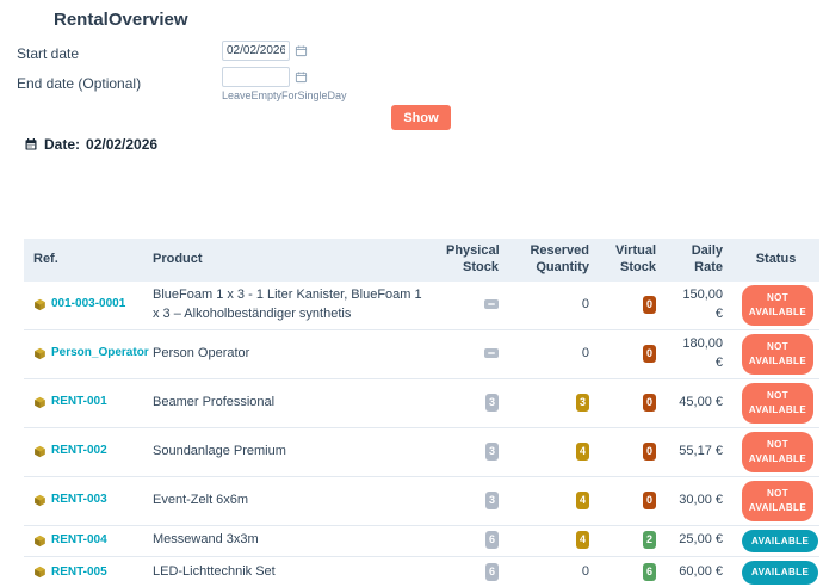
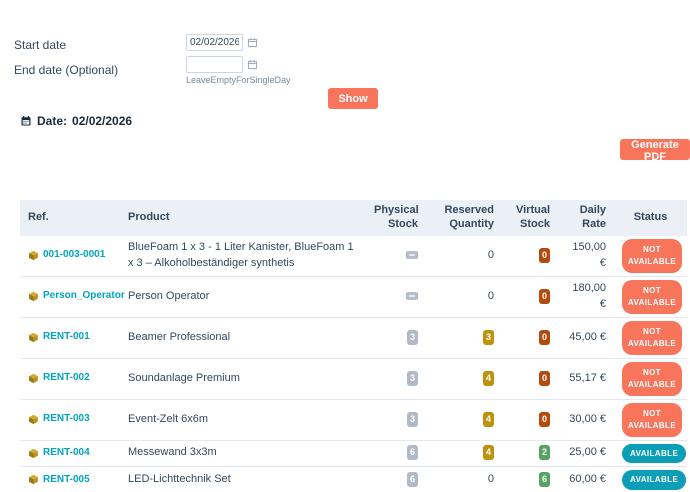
- RentalOverview
  Start date
  02/02/2026
  End date (Optional)
  LeaveEmptyForSingleDay
  Show
  Date:
  02/02/2026
+ Generate PDF
  Ref.	Product	Physical Stock	Reserved Quantity	Virtual Stock	Daily Rate	Status
  001-003-0001	BlueFoam 1 x 3 - 1 Liter Kanister, BlueFoam 1 x 3 – Alkoholbeständiger synthetis		0	0	150,00 €	NOT AVAILABLE
  Person_Operator	Person Operator		0	0	180,00 €	NOT AVAILABLE
  RENT-001	Beamer Professional	3	3	0	45,00 €	NOT AVAILABLE
  RENT-002	Soundanlage Premium	3	4	0	55,17 €	NOT AVAILABLE
  RENT-003	Event-Zelt 6x6m	3	4	0	30,00 €	NOT AVAILABLE
  RENT-004	Messewand 3x3m	6	4	2	25,00 €	AVAILABLE
  RENT-005	LED-Lichttechnik Set	6	0	6	60,00 €	AVAILABLE
